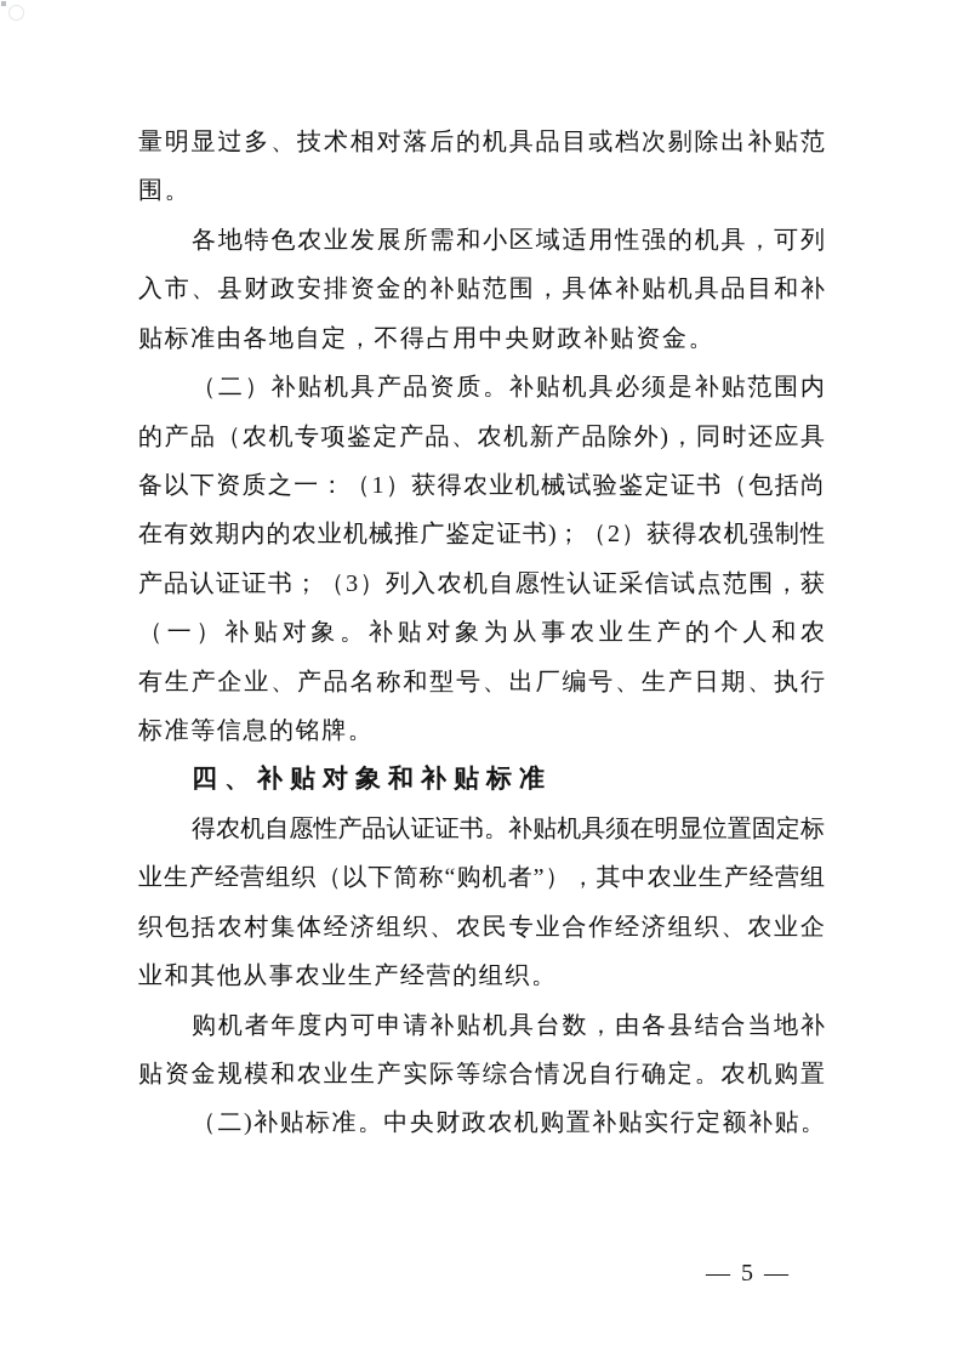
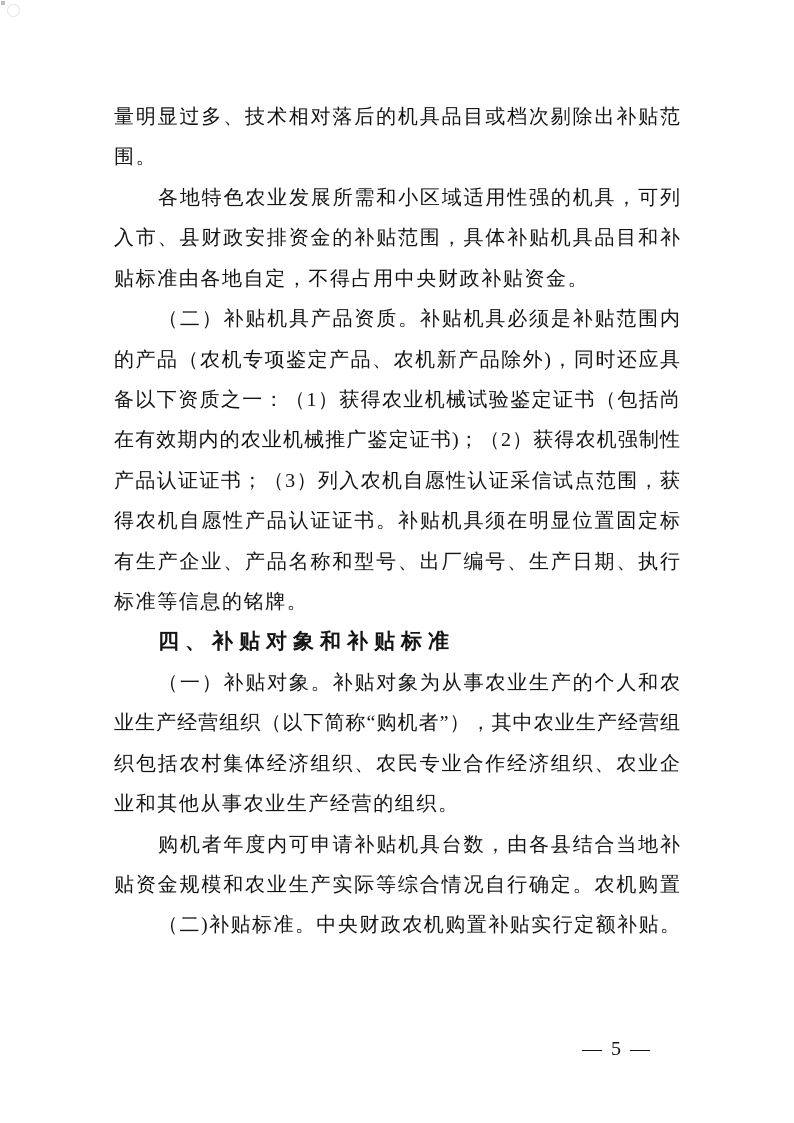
  量明显过多、技术相对落后的机具品目或档次剔除出补贴范
  围。
  各地特色农业发展所需和小区域适用性强的机具，可列
  入市、县财政安排资金的补贴范围，具体补贴机具品目和补
  贴标准由各地自定，不得占用中央财政补贴资金。
  （二）补贴机具产品资质。补贴机具必须是补贴范围内
  的产品（农机专项鉴定产品、农机新产品除外)，同时还应具
  备以下资质之一：（1）获得农业机械试验鉴定证书（包括尚
  在有效期内的农业机械推广鉴定证书)；（2）获得农机强制性
  产品认证证书；（3）列入农机自愿性认证采信试点范围，获
- （一）补贴对象。补贴对象为从事农业生产的个人和农
+ 得农机自愿性产品认证证书。补贴机具须在明显位置固定标
  有生产企业、产品名称和型号、出厂编号、生产日期、执行
  标准等信息的铭牌。
  四、补贴对象和补贴标准
- 得农机自愿性产品认证证书。补贴机具须在明显位置固定标
+ （一）补贴对象。补贴对象为从事农业生产的个人和农
  业生产经营组织（以下简称“购机者”），其中农业生产经营组
  织包括农村集体经济组织、农民专业合作经济组织、农业企
  业和其他从事农业生产经营的组织。
  购机者年度内可申请补贴机具台数，由各县结合当地补
  贴资金规模和农业生产实际等综合情况自行确定。农机购置
  （二)补贴标准。中央财政农机购置补贴实行定额补贴。
  — 5 —
